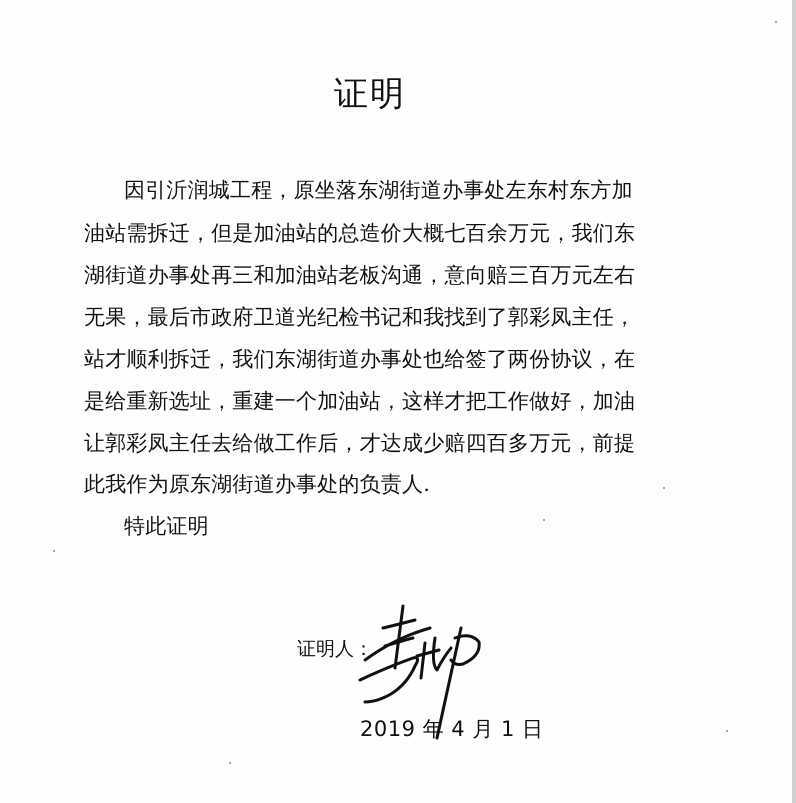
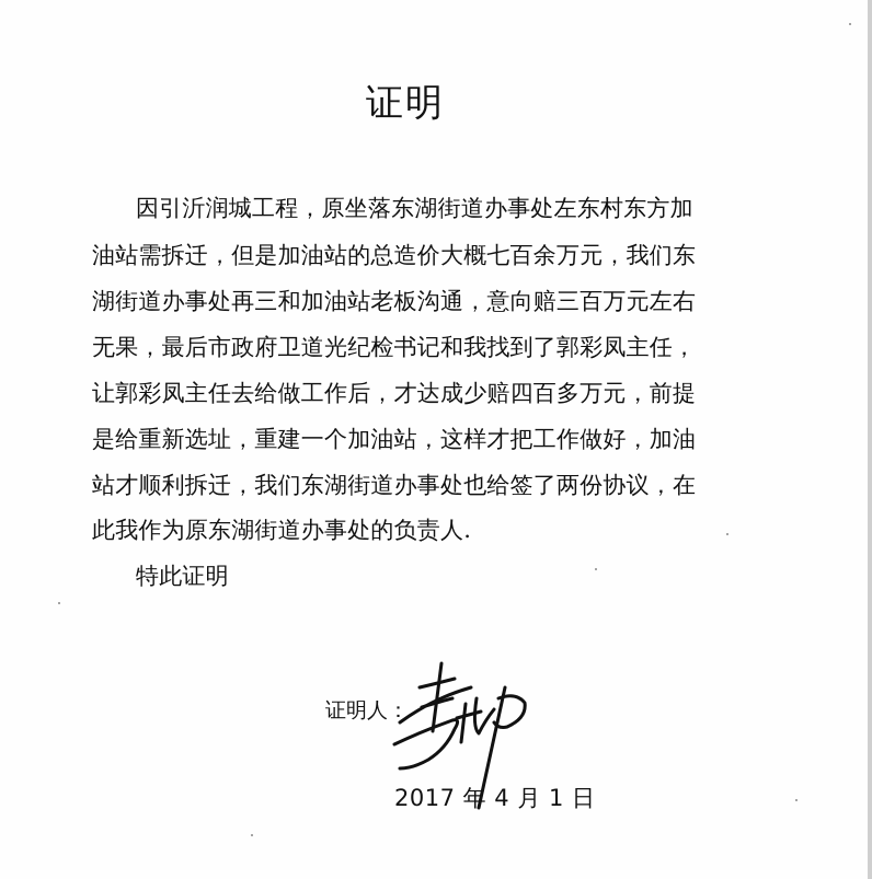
  证明
  因引沂润城工程，原坐落东湖街道办事处左东村东方加
  油站需拆迁，但是加油站的总造价大概七百余万元，我们东
  湖街道办事处再三和加油站老板沟通，意向赔三百万元左右
  无果，最后市政府卫道光纪检书记和我找到了郭彩凤主任，
- 站才顺利拆迁，我们东湖街道办事处也给签了两份协议，在
+ 让郭彩凤主任去给做工作后，才达成少赔四百多万元，前提
  是给重新选址，重建一个加油站，这样才把工作做好，加油
- 让郭彩凤主任去给做工作后，才达成少赔四百多万元，前提
+ 站才顺利拆迁，我们东湖街道办事处也给签了两份协议，在
  此我作为原东湖街道办事处的负责人.
  特此证明
  证明人：
- 2019 年 4 月 1 日
+ 2017 年 4 月 1 日
